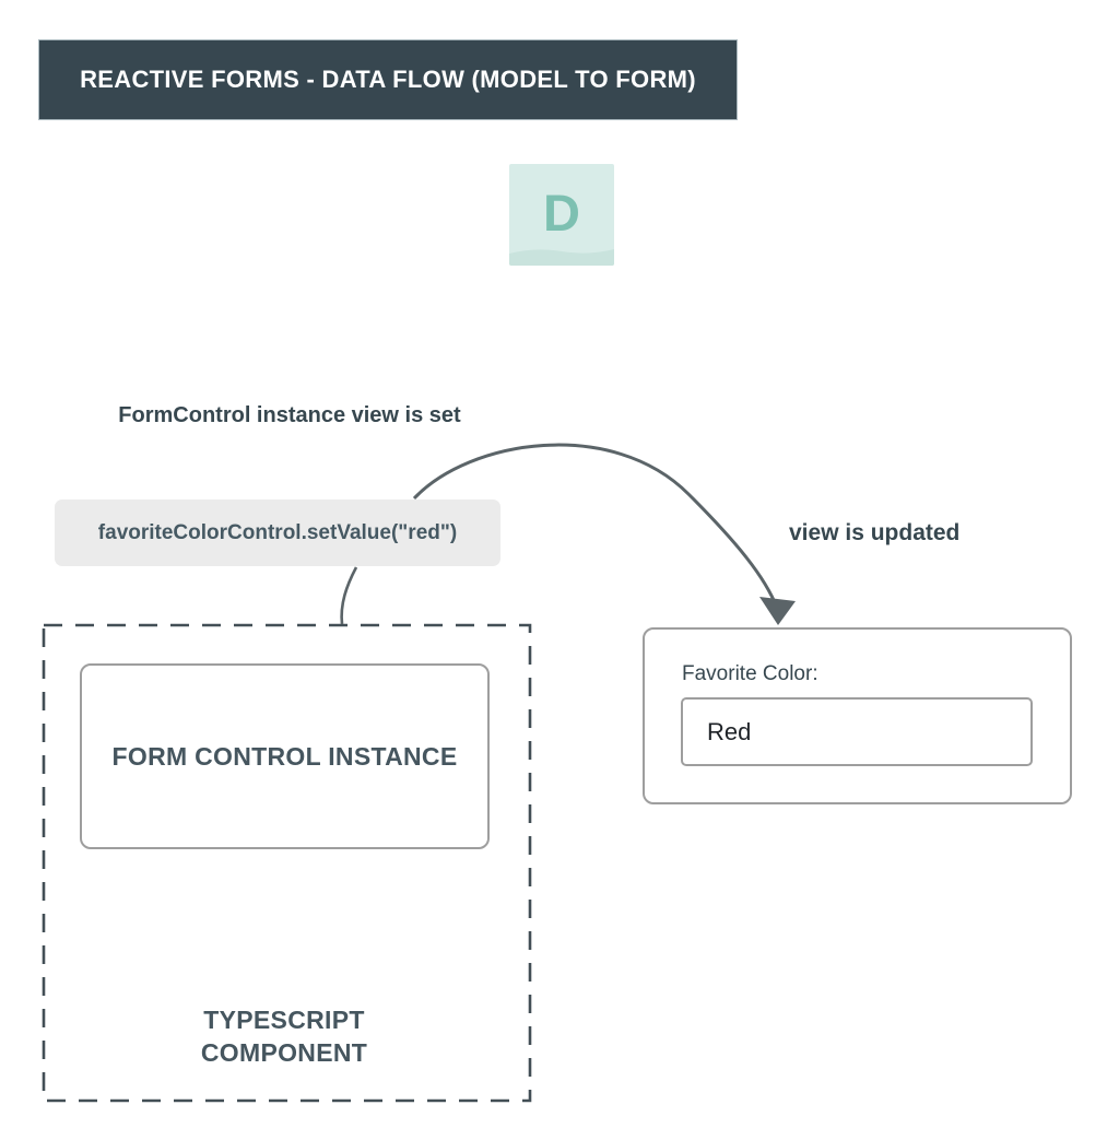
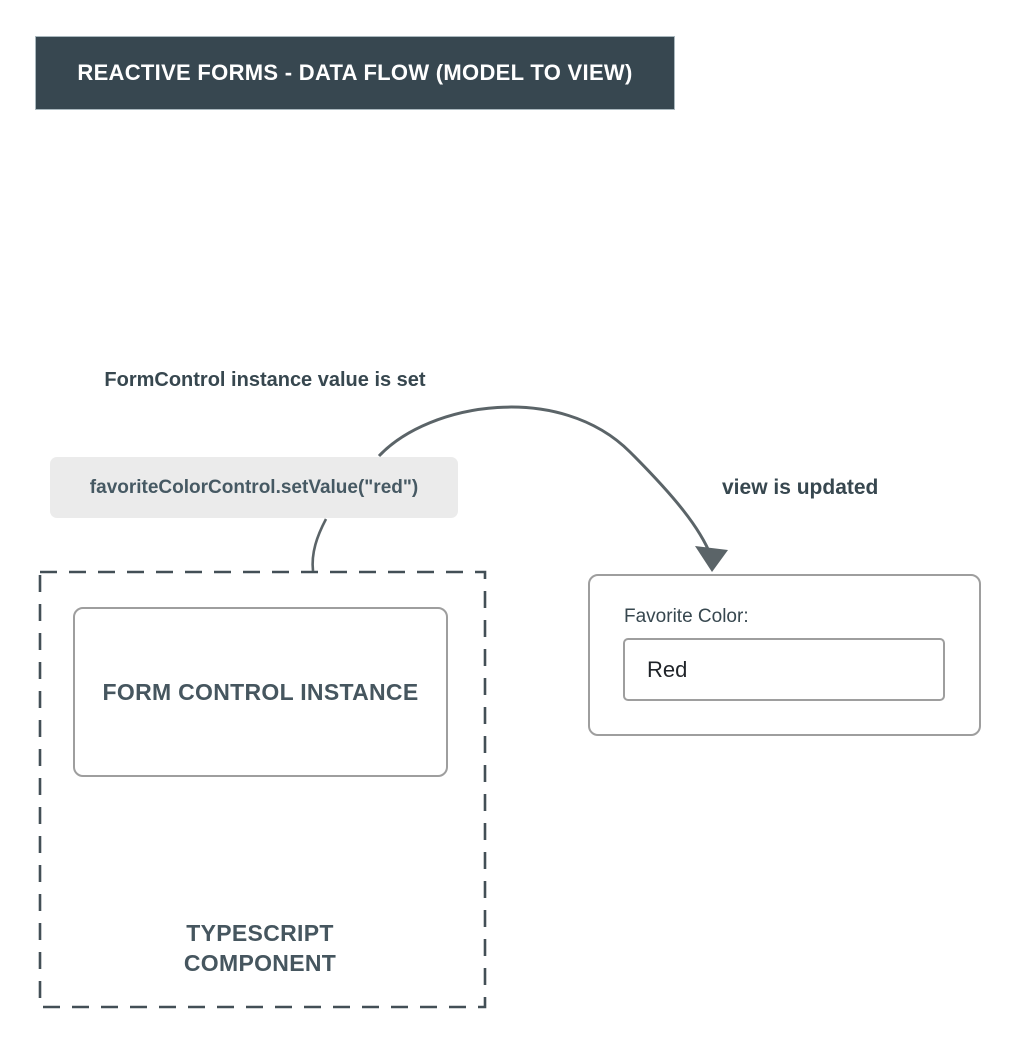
- REACTIVE FORMS - DATA FLOW (MODEL TO FORM)
+ REACTIVE FORMS - DATA FLOW (MODEL TO VIEW)
- D
- FormControl instance view is set
+ FormControl instance value is set
  favoriteColorControl.setValue("red")
  view is updated
  FORM CONTROL INSTANCE
  TYPESCRIPT
  COMPONENT
  Favorite Color:
  Red
